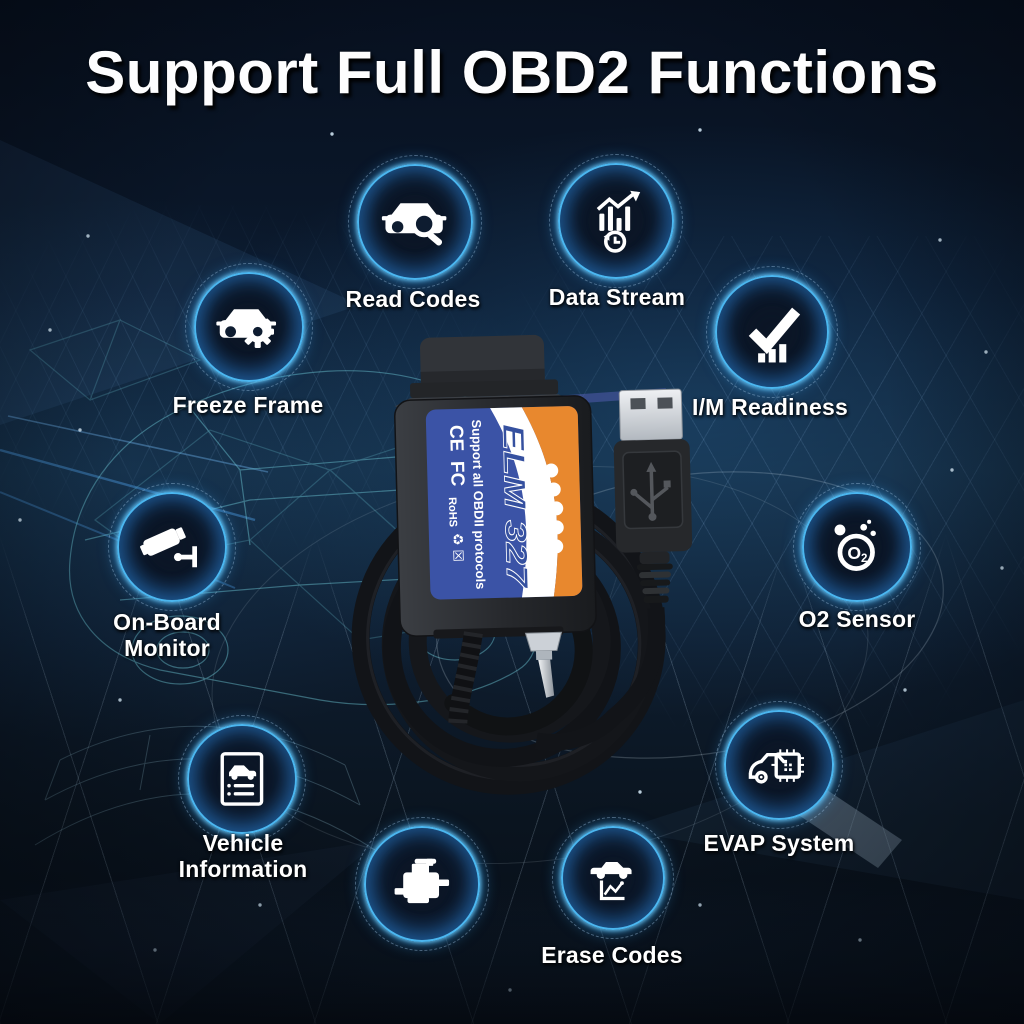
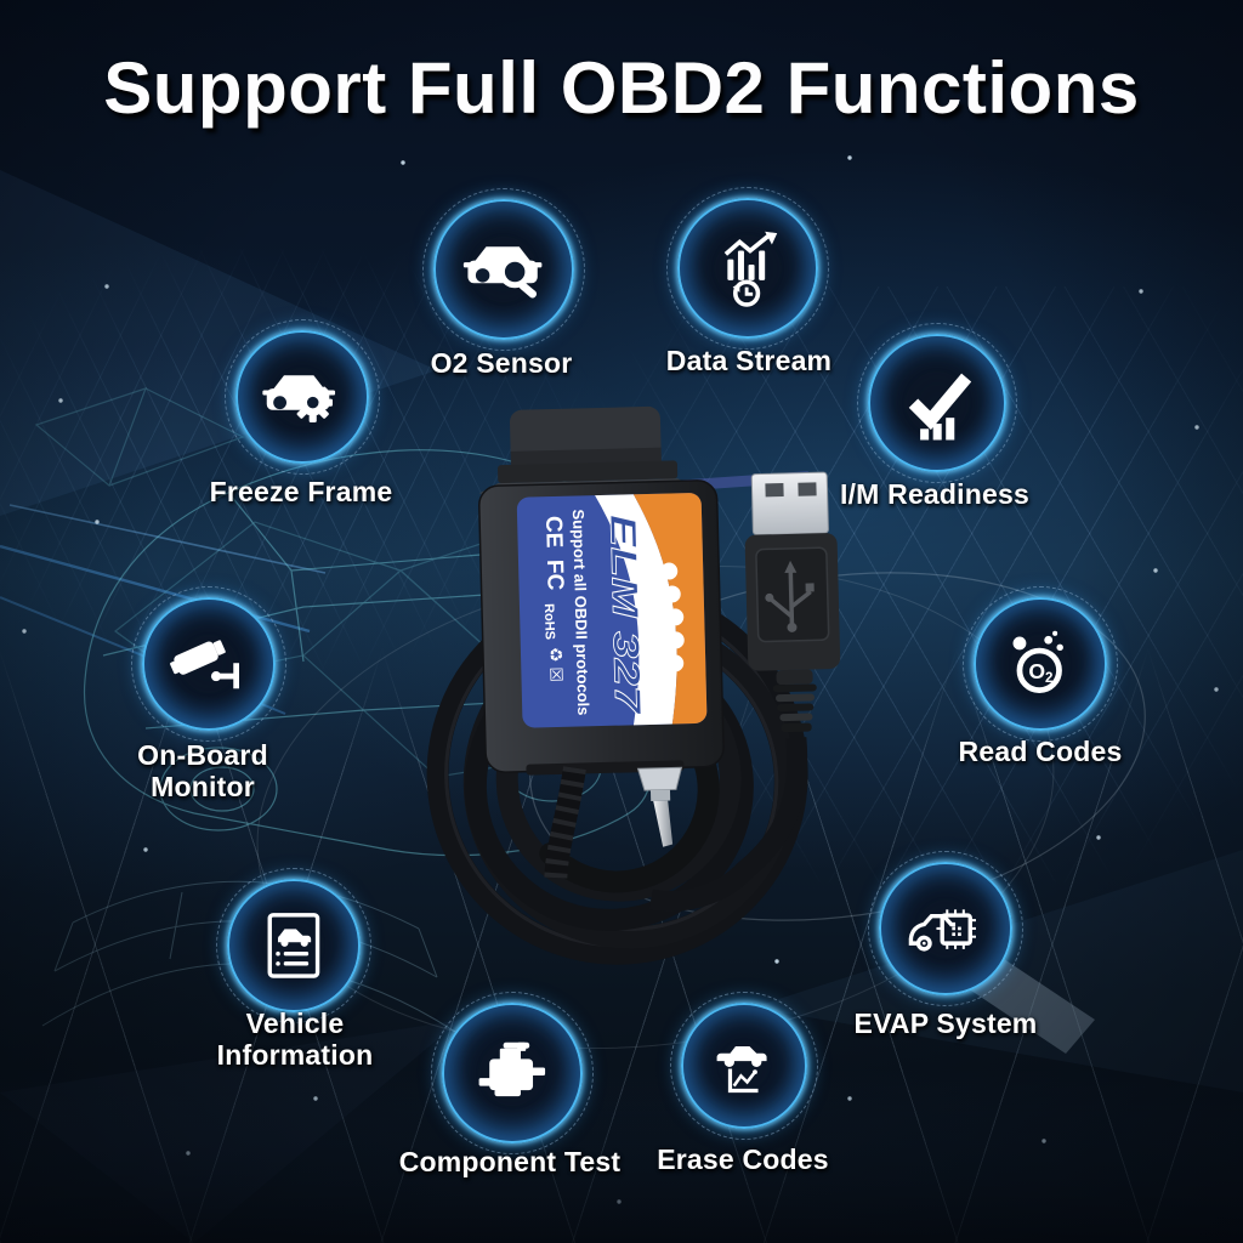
  Support Full OBD2 Functions
- Read Codes
+ O2 Sensor
  Data Stream
  Freeze Frame
  I/M Readiness
  On-Board Monitor
  O
  2
- O2 Sensor
+ Read Codes
  Vehicle Information
  EVAP System
+ Component Test
  Erase Codes
